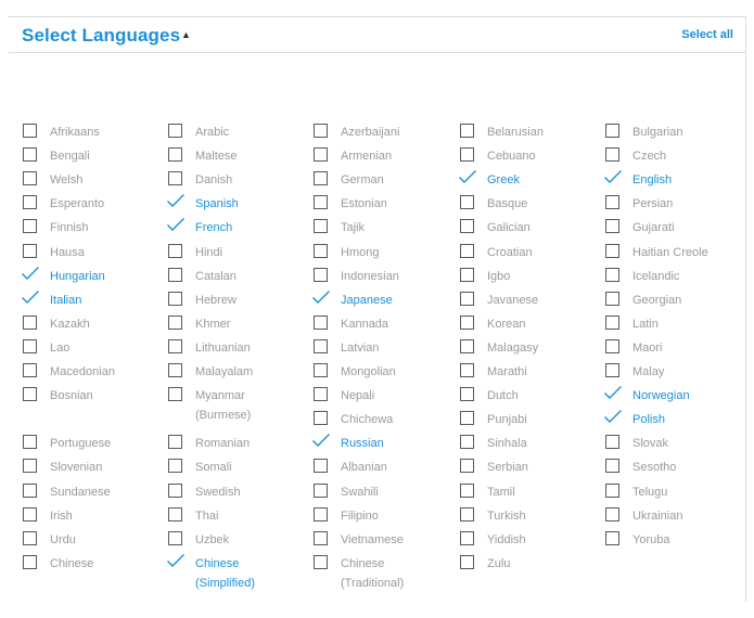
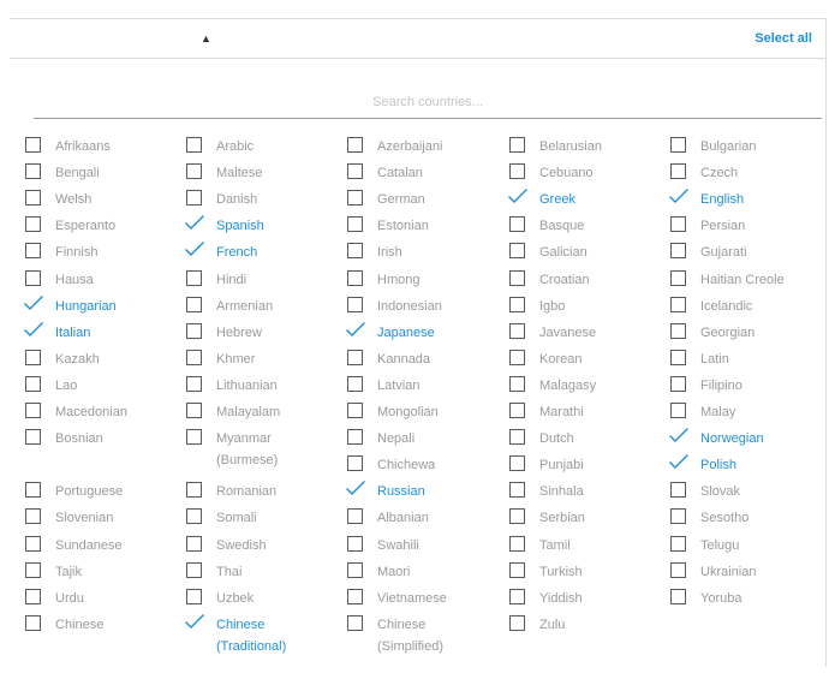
- Select Languages
  ▲
  Select all
+ Search countries...
  Afrikaans
  Bengali
  Welsh
  Esperanto
  Finnish
  Hausa
  Hungarian
  Italian
  Kazakh
  Lao
  Macedonian
  Bosnian
  Portuguese
  Slovenian
  Sundanese
- Irish
+ Tajik
  Urdu
  Chinese
  Arabic
  Maltese
  Danish
  Spanish
  French
  Hindi
- Catalan
+ Armenian
  Hebrew
  Khmer
  Lithuanian
  Malayalam
  Myanmar
  (Burmese)
  Romanian
  Somali
  Swedish
  Thai
  Uzbek
  Chinese
- (Simplified)
+ (Traditional)
  Azerbaijani
- Armenian
+ Catalan
  German
  Estonian
- Tajik
+ Irish
  Hmong
  Indonesian
  Japanese
  Kannada
  Latvian
  Mongolian
  Nepali
  Chichewa
  Russian
  Albanian
  Swahili
- Filipino
+ Maori
  Vietnamese
  Chinese
- (Traditional)
+ (Simplified)
  Belarusian
  Cebuano
  Greek
  Basque
  Galician
  Croatian
  Igbo
  Javanese
  Korean
  Malagasy
  Marathi
  Dutch
  Punjabi
  Sinhala
  Serbian
  Tamil
  Turkish
  Yiddish
  Zulu
  Bulgarian
  Czech
  English
  Persian
  Gujarati
  Haitian Creole
  Icelandic
  Georgian
  Latin
- Maori
+ Filipino
  Malay
  Norwegian
  Polish
  Slovak
  Sesotho
  Telugu
  Ukrainian
  Yoruba
